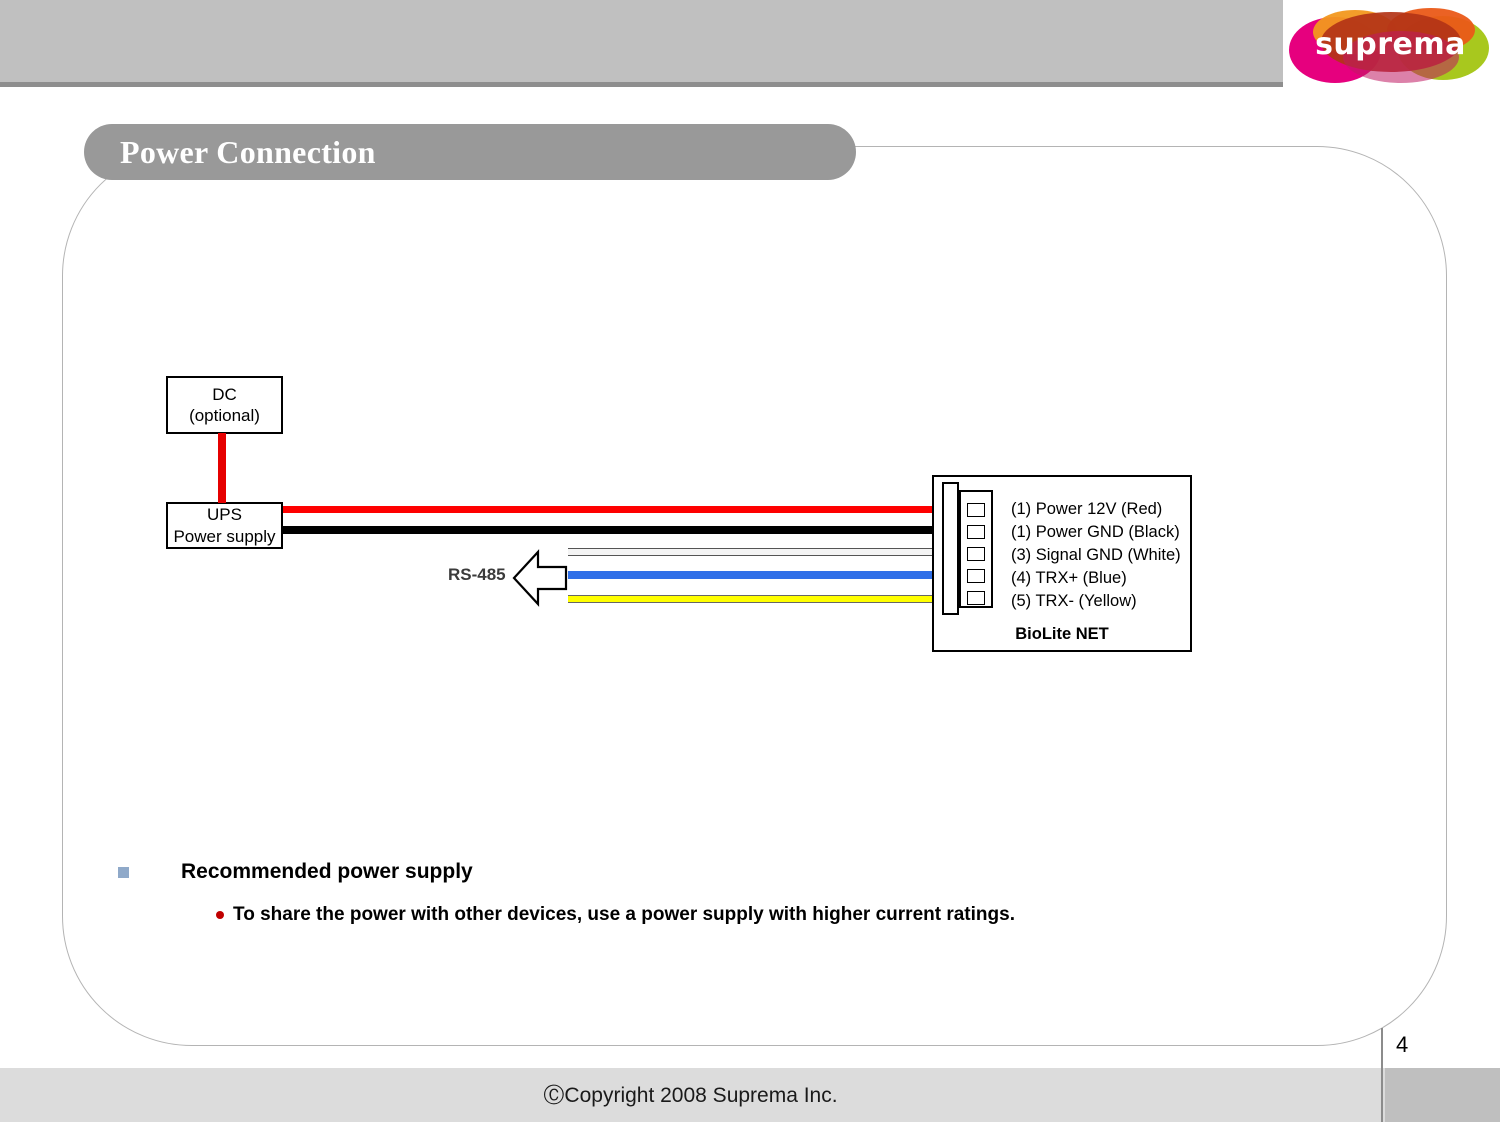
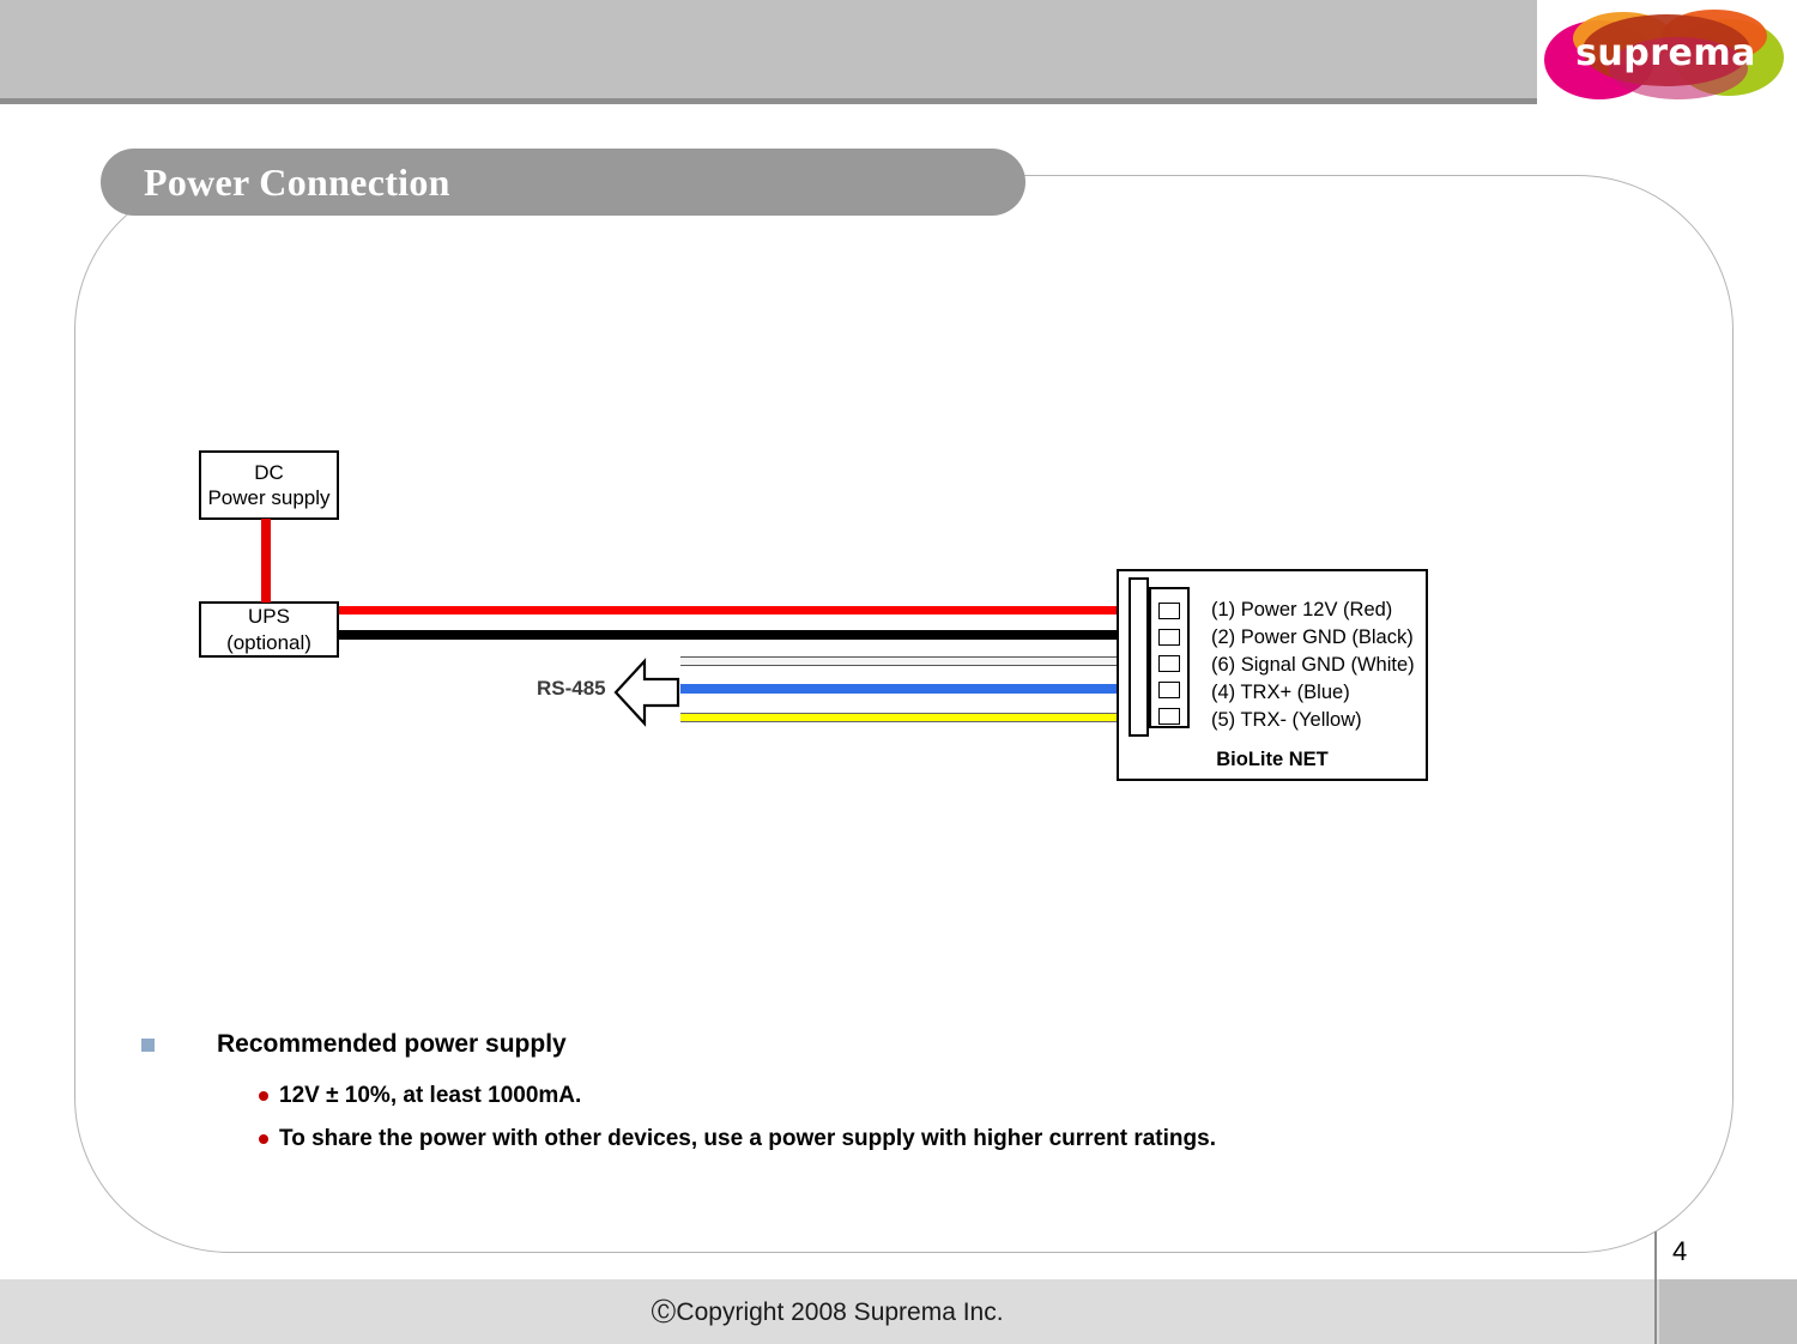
  suprema
  Power Connection
  DC
- (optional)
+ Power supply
  UPS
- Power supply
+ (optional)
  RS-485
  (1) Power 12V (Red)
- (1) Power GND (Black)
+ (2) Power GND (Black)
- (3) Signal GND (White)
+ (6) Signal GND (White)
  (4) TRX+ (Blue)
  (5) TRX- (Yellow)
  BioLite NET
  Recommended power supply
+ 12V ± 10%, at least 1000mA.
  To share the power with other devices, use a power supply with higher current ratings.
  ⒸCopyright 2008 Suprema Inc.
  4
